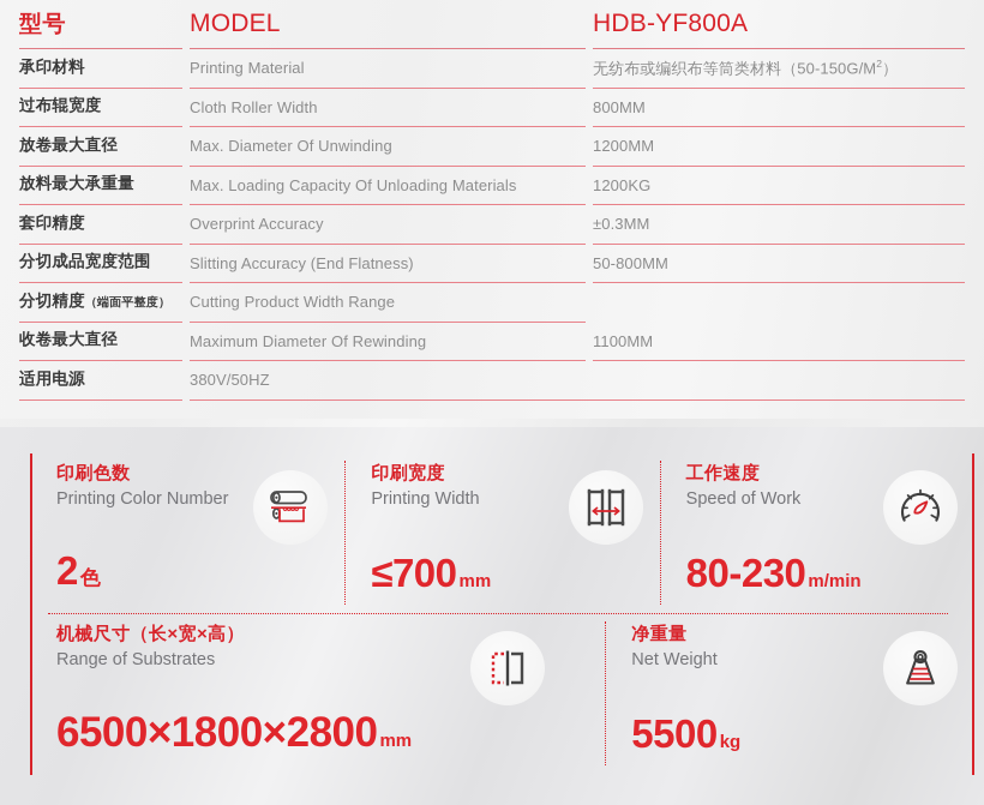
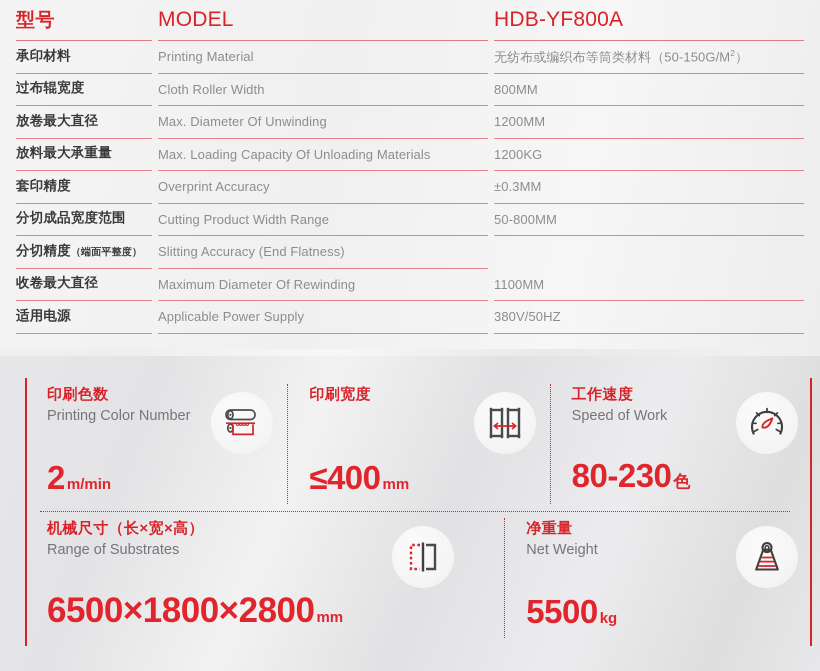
  型号
  MODEL
  HDB-YF800A
  承印材料
  Printing Material
  无纺布或编织布等筒类材料（50-150G/M2）
  过布辊宽度
  Cloth Roller Width
  800MM
  放卷最大直径
  Max. Diameter Of Unwinding
  1200MM
  放料最大承重量
  Max. Loading Capacity Of Unloading Materials
  1200KG
  套印精度
  Overprint Accuracy
  ±0.3MM
  分切成品宽度范围
- Slitting Accuracy (End Flatness)
+ Cutting Product Width Range
  50-800MM
  分切精度（端面平整度）
- Cutting Product Width Range
+ Slitting Accuracy (End Flatness)
  收卷最大直径
  Maximum Diameter Of Rewinding
  1100MM
  适用电源
+ Applicable Power Supply
  380V/50HZ
  印刷色数
  Printing Color Number
  2
- 色
+ m/min
  印刷宽度
- Printing Width
- ≤700
+ ≤400
  mm
  工作速度
  Speed of Work
  80-230
- m/min
+ 色
  机械尺寸（长×宽×高）
  Range of Substrates
  6500×1800×2800
  mm
  净重量
  Net Weight
  5500
  kg
